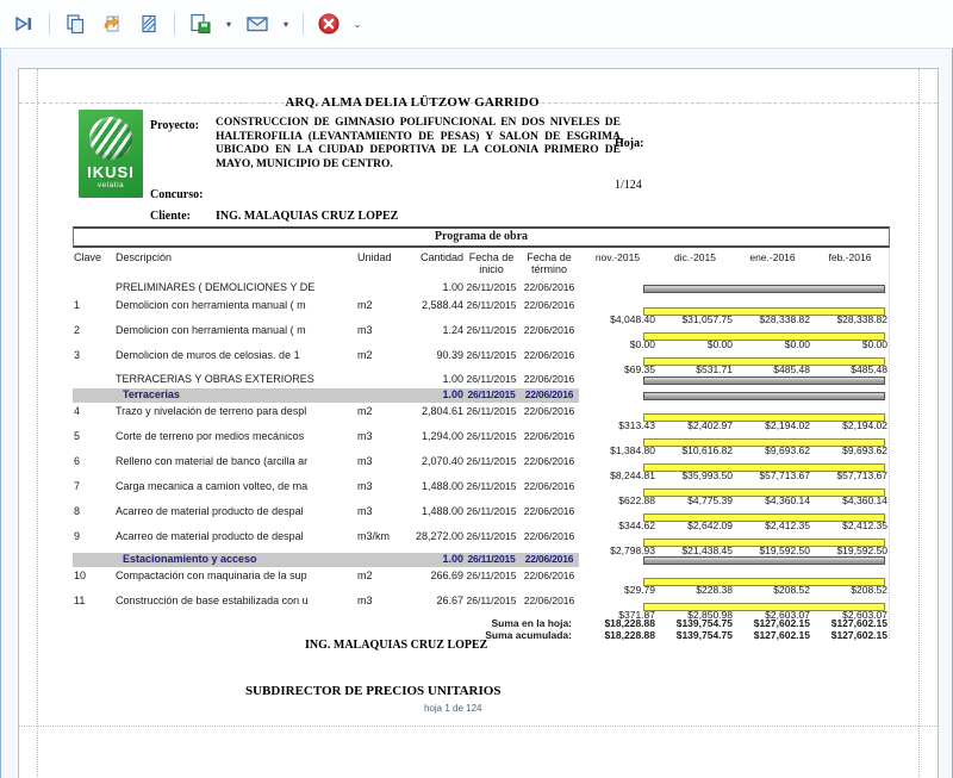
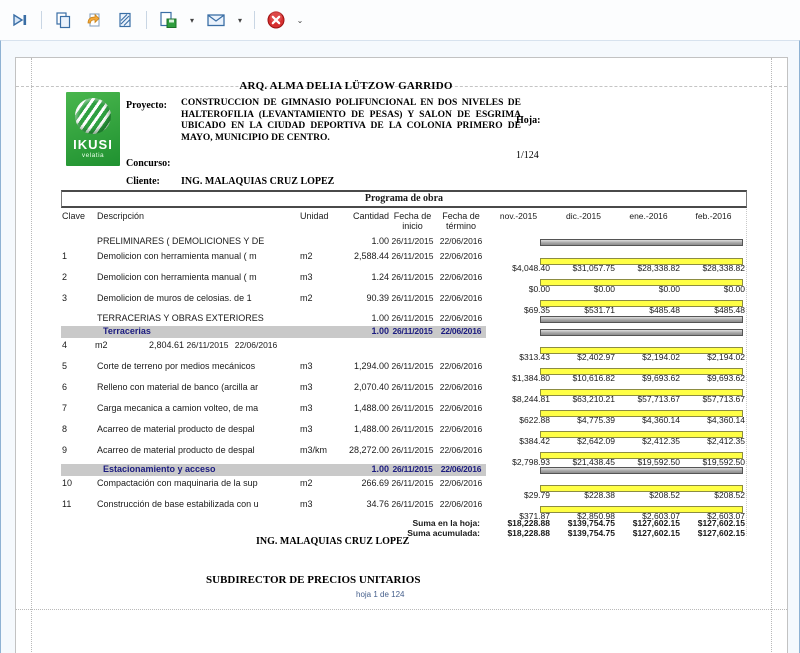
  ▾
  ▾
  ⌄
  IKUSI
  ARQ. ALMA DELIA LÜTZOW GARRIDO
  Proyecto:
  CONSTRUCCION DE GIMNASIO POLIFUNCIONAL EN DOS NIVELES DE HALTEROFILIA (LEVANTAMIENTO DE PESAS) Y SALON DE ESGRIMA UBICADO EN LA CIUDAD DEPORTIVA DE LA COLONIA PRIMERO DE MAYO, MUNICIPIO DE CENTRO.
  Hoja:
  1/124
  Concurso:
  Cliente:
  ING. MALAQUIAS CRUZ LOPEZ
  Programa de obra
  Clave
  Descripción
  Unidad
  Cantidad
  Fecha de
  inicio
  Fecha de
  término
  nov.-2015
  dic.-2015
  ene.-2016
  feb.-2016
  PRELIMINARES ( DEMOLICIONES Y DE
  1.00
  26/11/2015
  22/06/2016
  1
  Demolicion con herramienta manual ( m
  m2
  2,588.44
  26/11/2015
  22/06/2016
  $4,048.40
  $31,057.75
  $28,338.82
  $28,338.82
  2
  Demolicion con herramienta manual ( m
  m3
  1.24
  26/11/2015
  22/06/2016
  $0.00
  $0.00
  $0.00
  $0.00
  3
  Demolicion de muros de celosias. de 1
  m2
  90.39
  26/11/2015
  22/06/2016
  $69.35
  $531.71
  $485.48
  $485.48
  TERRACERIAS Y OBRAS EXTERIORES
  1.00
  26/11/2015
  22/06/2016
  Terracerias
  1.00
  26/11/2015
  22/06/2016
  4
- Trazo y nivelación de terreno para despl
  m2
  2,804.61
  26/11/2015
  22/06/2016
  $313.43
  $2,402.97
  $2,194.02
  $2,194.02
  5
  Corte de terreno por medios mecánicos
  m3
  1,294.00
  26/11/2015
  22/06/2016
  $1,384.80
  $10,616.82
  $9,693.62
  $9,693.62
  6
  Relleno con material de banco (arcilla ar
  m3
  2,070.40
  26/11/2015
  22/06/2016
  $8,244.81
- $35,993.50
+ $63,210.21
  $57,713.67
  $57,713.67
  7
  Carga mecanica a camion volteo, de ma
  m3
  1,488.00
  26/11/2015
  22/06/2016
  $622.88
  $4,775.39
  $4,360.14
  $4,360.14
  8
  Acarreo de material producto de despal
  m3
  1,488.00
  26/11/2015
  22/06/2016
- $344.62
+ $384.42
  $2,642.09
  $2,412.35
  $2,412.35
  9
  Acarreo de material producto de despal
  m3/km
  28,272.00
  26/11/2015
  22/06/2016
  $2,798.93
  $21,438.45
  $19,592.50
  $19,592.50
  Estacionamiento y acceso
  1.00
  26/11/2015
  22/06/2016
  10
  Compactación con maquinaria de la sup
  m2
  266.69
  26/11/2015
  22/06/2016
  $29.79
  $228.38
  $208.52
  $208.52
  11
  Construcción de base estabilizada con u
  m3
- 26.67
+ 34.76
  26/11/2015
  22/06/2016
  $371.87
  $2,850.98
  $2,603.07
  $2,603.07
  Suma en la hoja:
  $18,228.88
  $139,754.75
  $127,602.15
  $127,602.15
  Suma acumulada:
  $18,228.88
  $139,754.75
  $127,602.15
  $127,602.15
  ING. MALAQUIAS CRUZ LOPEZ
  SUBDIRECTOR DE PRECIOS UNITARIOS
  hoja 1 de 124
